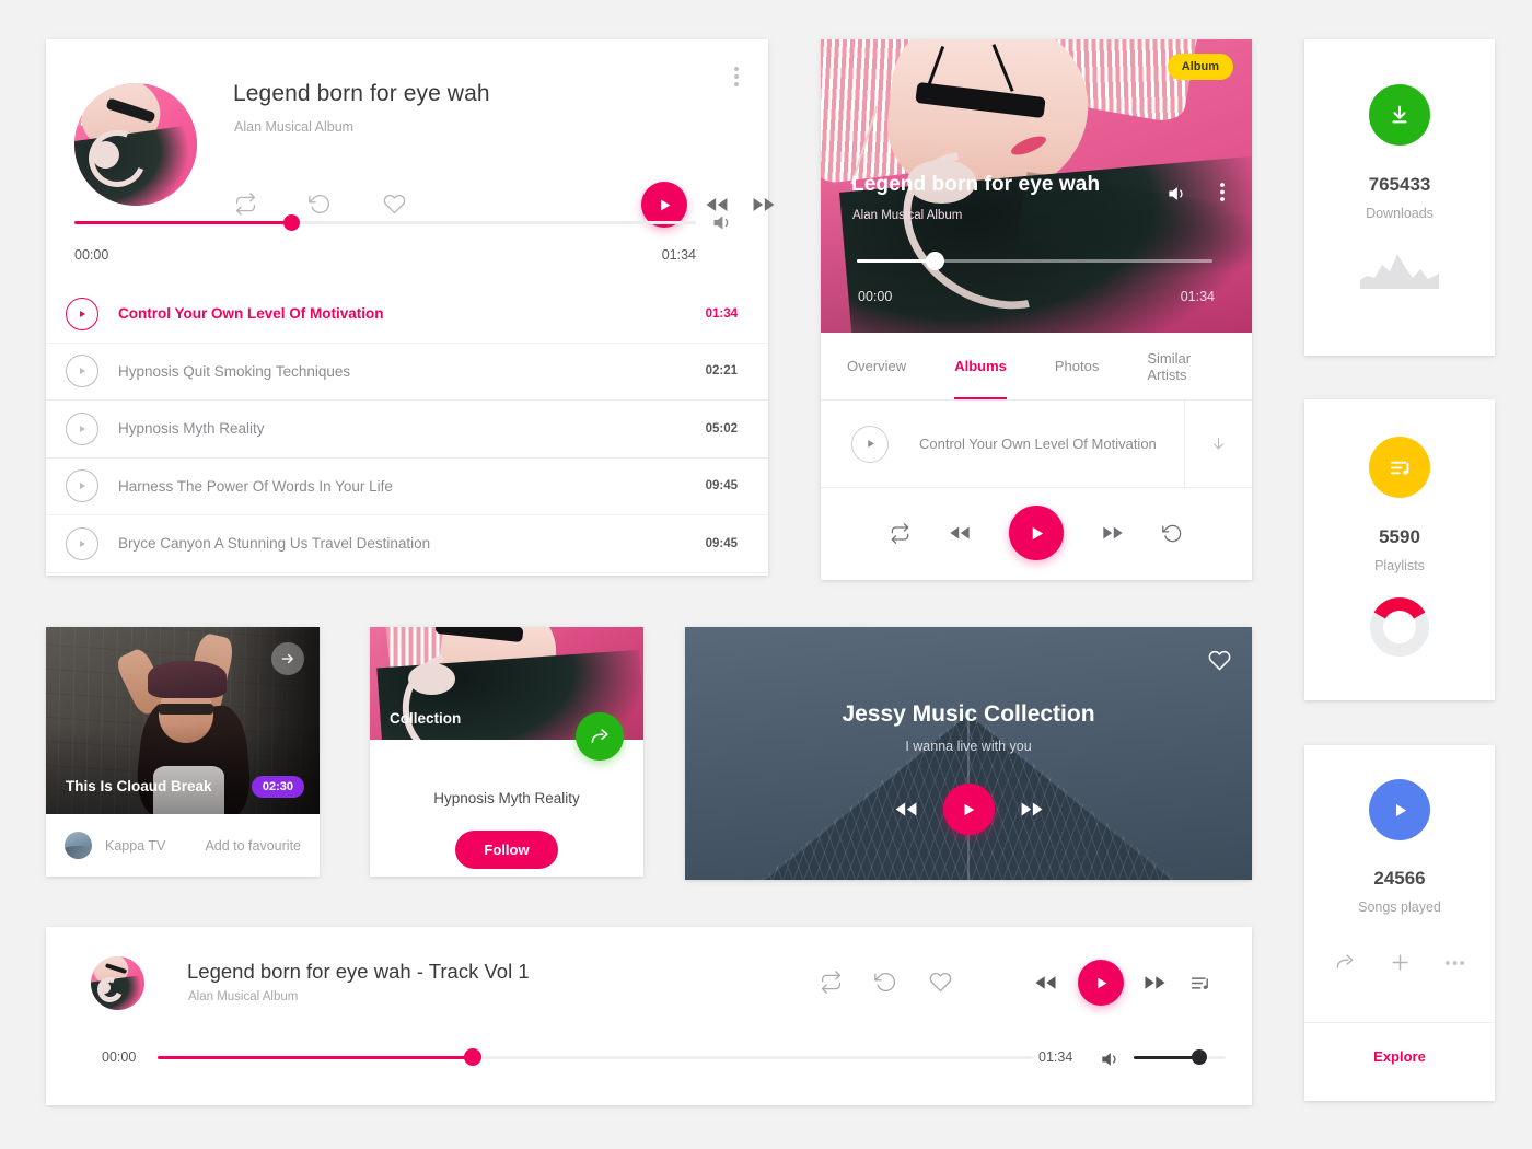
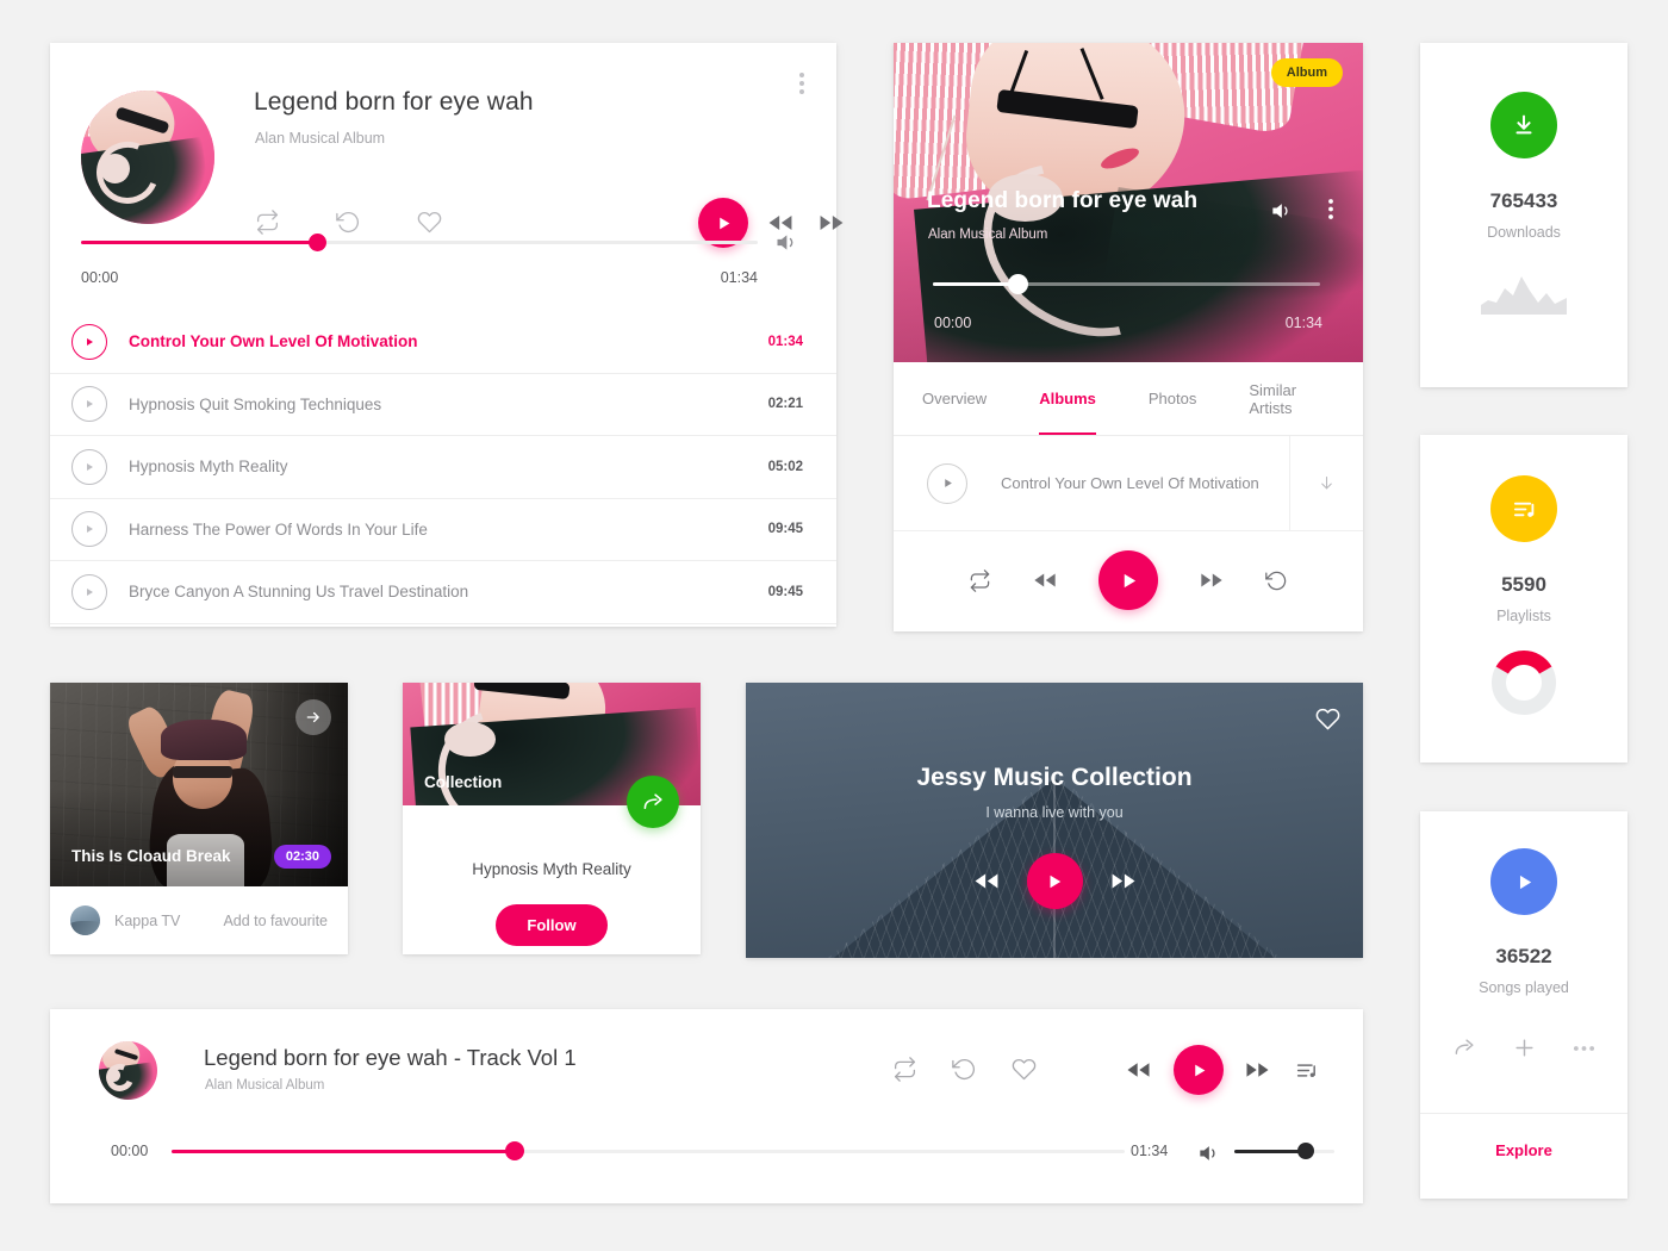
  Legend born for eye wah
  Alan Musical Album
  00:00
  01:34
  Control Your Own Level Of Motivation
  01:34
  Hypnosis Quit Smoking Techniques
  02:21
  Hypnosis Myth Reality
  05:02
  Harness The Power Of Words In Your Life
  09:45
  Bryce Canyon A Stunning Us Travel Destination
  09:45
  Album
  Legend born for eye wah
  Alan Musical Album
  00:00
  01:34
  Overview
  Albums
  Photos
  Similar Artists
  Control Your Own Level Of Motivation
  765433
  Downloads
  5590
  Playlists
- 24566
+ 36522
  Songs played
  Explore
  This Is Cloaud Break
  02:30
  Kappa TV
  Add to favourite
  Collection
  Hypnosis Myth Reality
  Follow
  Jessy Music Collection
  I wanna live with you
  Legend born for eye wah - Track Vol 1
  Alan Musical Album
  00:00
  01:34
